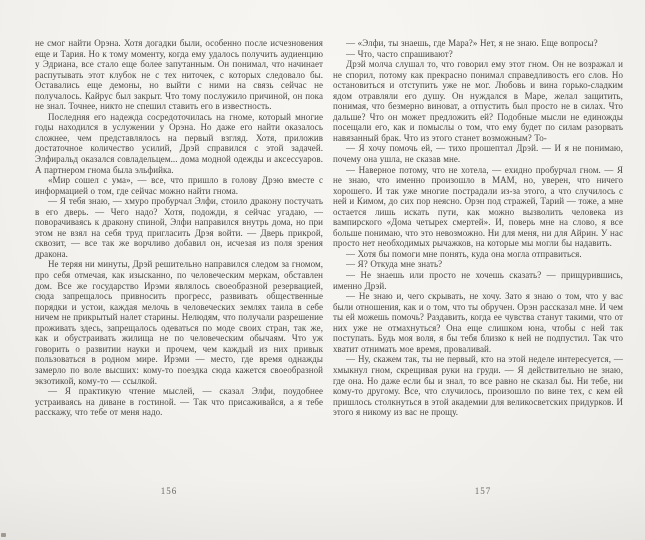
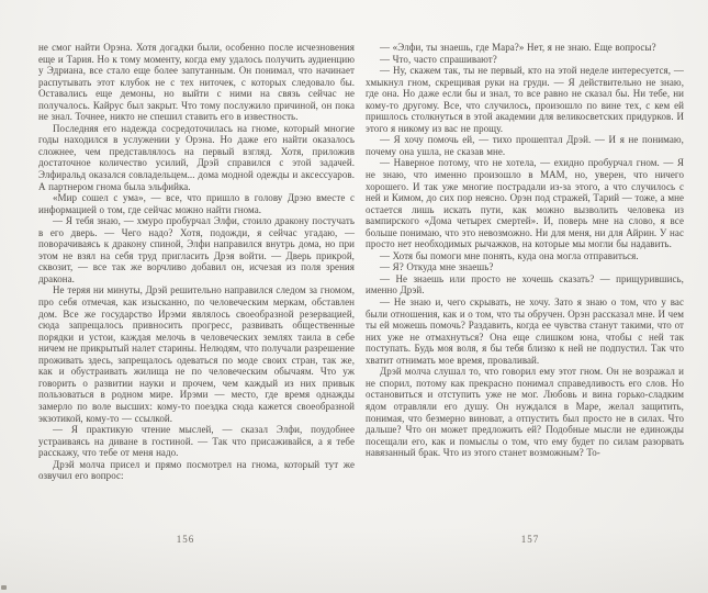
  не смог найти Орэна. Хотя догадки были, особенно после исчезновения еще и Тария. Но к тому моменту, когда ему удалось получить аудиенцию у Эдриана, все стало еще более запутанным. Он понимал, что начинает распутывать этот клубок не с тех ниточек, с которых следовало бы. Оставались еще демоны, но выйти с ними на связь сейчас не получалось. Кайрус был закрыт. Что тому послужило причиной, он пока не знал. Точнее, никто не спешил ставить его в известность.
  Последняя его надежда сосредоточилась на гноме, который многие годы находился в услужении у Орэна. Но даже его найти оказалось сложнее, чем представлялось на первый взгляд. Хотя, приложив достаточное количество усилий, Дрэй справился с этой задачей. Элфиральд оказался совладельцем... дома модной одежды и аксессуаров. А партнером гнома была эльфийка.
  «Мир сошел с ума», — все, что пришло в голову Дрэю вместе с информацией о том, где сейчас можно найти гнома.
  — Я тебя знаю, — хмуро пробурчал Элфи, стоило дракону постучать в его дверь. — Чего надо? Хотя, подожди, я сейчас угадаю, — поворачиваясь к дракону спиной, Элфи направился внутрь дома, но при этом не взял на себя труд пригласить Дрэя войти. — Дверь прикрой, сквозит, — все так же ворчливо добавил он, исчезая из поля зрения дракона.
  Не теряя ни минуты, Дрэй решительно направился следом за гномом, про себя отмечая, как изысканно, по человеческим меркам, обставлен дом. Все же государство Ирэми являлось своеобразной резервацией, сюда запрещалось привносить прогресс, развивать общественные порядки и устои, каждая мелочь в человеческих землях таила в себе ничем не прикрытый налет старины. Нелюдям, что получали разрешение проживать здесь, запрещалось одеваться по моде своих стран, так же, как и обустраивать жилища не по человеческим обычаям. Что уж говорить о развитии науки и прочем, чем каждый из них привык пользоваться в родном мире. Ирэми — место, где время однажды замерло по воле высших: кому-то поездка сюда кажется своеобразной экзотикой, кому-то — ссылкой.
  — Я практикую чтение мыслей, — сказал Элфи, поудобнее устраиваясь на диване в гостиной. — Так что присаживайся, а я тебе расскажу, что тебе от меня надо.
+ Дрэй молча присел и прямо посмотрел на гнома, который тут же озвучил его вопрос:
  — «Элфи, ты знаешь, где Мара?» Нет, я не знаю. Еще вопросы?
  — Что, часто спрашивают?
- Дрэй молча слушал то, что говорил ему этот гном. Он не возражал и не спорил, потому как прекрасно понимал справедливость его слов. Но остановиться и отступить уже не мог. Любовь и вина горько-сладким ядом отравляли его душу. Он нуждался в Маре, желал защитить, понимая, что безмерно виноват, а отпустить был просто не в силах. Что дальше? Что он может предложить ей? Подобные мысли не единожды посещали его, как и помыслы о том, что ему будет по силам разорвать навязанный брак. Что из этого станет возможным? То-
+ — Ну, скажем так, ты не первый, кто на этой неделе интересуется, — хмыкнул гном, скрещивая руки на груди. — Я действительно не знаю, где она. Но даже если бы и знал, то все равно не сказал бы. Ни тебе, ни кому-то другому. Все, что случилось, произошло по вине тех, с кем ей пришлось столкнуться в этой академии для великосветских придурков. И этого я никому из вас не прощу.
  — Я хочу помочь ей, — тихо прошептал Дрэй. — И я не понимаю, почему она ушла, не сказав мне.
  — Наверное потому, что не хотела, — ехидно пробурчал гном. — Я не знаю, что именно произошло в МАМ, но, уверен, что ничего хорошего. И так уже многие пострадали из-за этого, а что случилось с ней и Кимом, до сих пор неясно. Орэн под стражей, Тарий — тоже, а мне остается лишь искать пути, как можно вызволить человека из вампирского «Дома четырех смертей». И, поверь мне на слово, я все больше понимаю, что это невозможно. Ни для меня, ни для Айрин. У нас просто нет необходимых рычажков, на которые мы могли бы надавить.
  — Хотя бы помоги мне понять, куда она могла отправиться.
- — Я? Откуда мне знать?
+ — Я? Откуда мне знаешь?
  — Не знаешь или просто не хочешь сказать? — прищурившись, именно Дрэй.
  — Не знаю и, чего скрывать, не хочу. Зато я знаю о том, что у вас были отношения, как и о том, что ты обручен. Орэн рассказал мне. И чем ты ей можешь помочь? Раздавить, когда ее чувства станут такими, что от них уже не отмахнуться? Она еще слишком юна, чтобы с ней так поступать. Будь моя воля, я бы тебя близко к ней не подпустил. Так что хватит отнимать мое время, проваливай.
- — Ну, скажем так, ты не первый, кто на этой неделе интересуется, — хмыкнул гном, скрещивая руки на груди. — Я действительно не знаю, где она. Но даже если бы и знал, то все равно не сказал бы. Ни тебе, ни кому-то другому. Все, что случилось, произошло по вине тех, с кем ей пришлось столкнуться в этой академии для великосветских придурков. И этого я никому из вас не прощу.
+ Дрэй молча слушал то, что говорил ему этот гном. Он не возражал и не спорил, потому как прекрасно понимал справедливость его слов. Но остановиться и отступить уже не мог. Любовь и вина горько-сладким ядом отравляли его душу. Он нуждался в Маре, желал защитить, понимая, что безмерно виноват, а отпустить был просто не в силах. Что дальше? Что он может предложить ей? Подобные мысли не единожды посещали его, как и помыслы о том, что ему будет по силам разорвать навязанный брак. Что из этого станет возможным? То-
